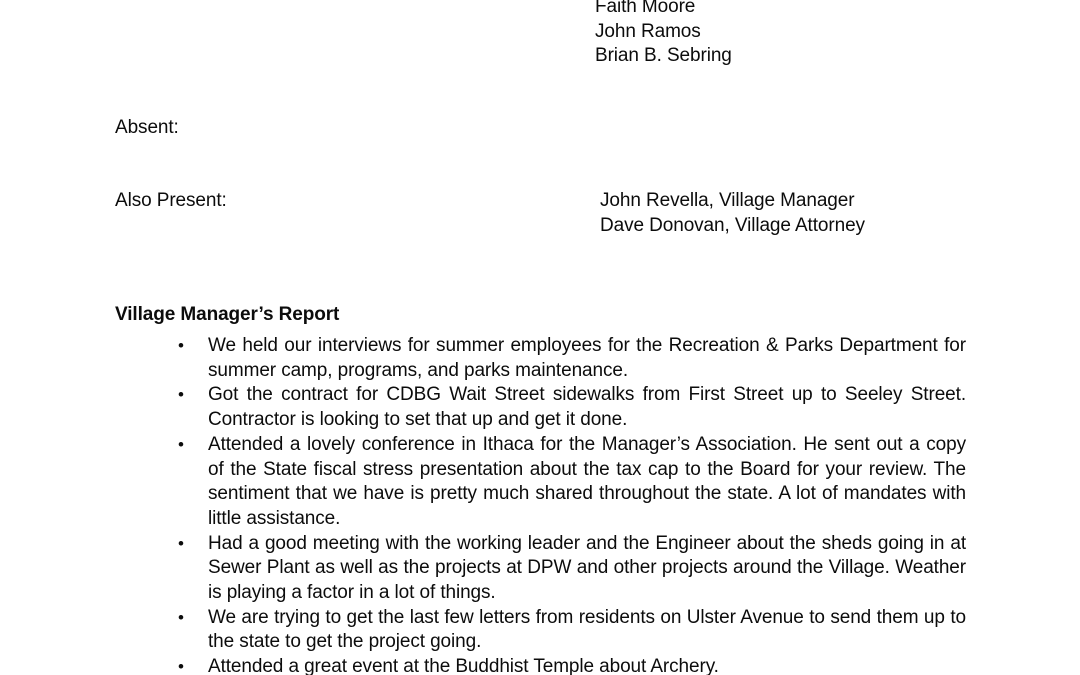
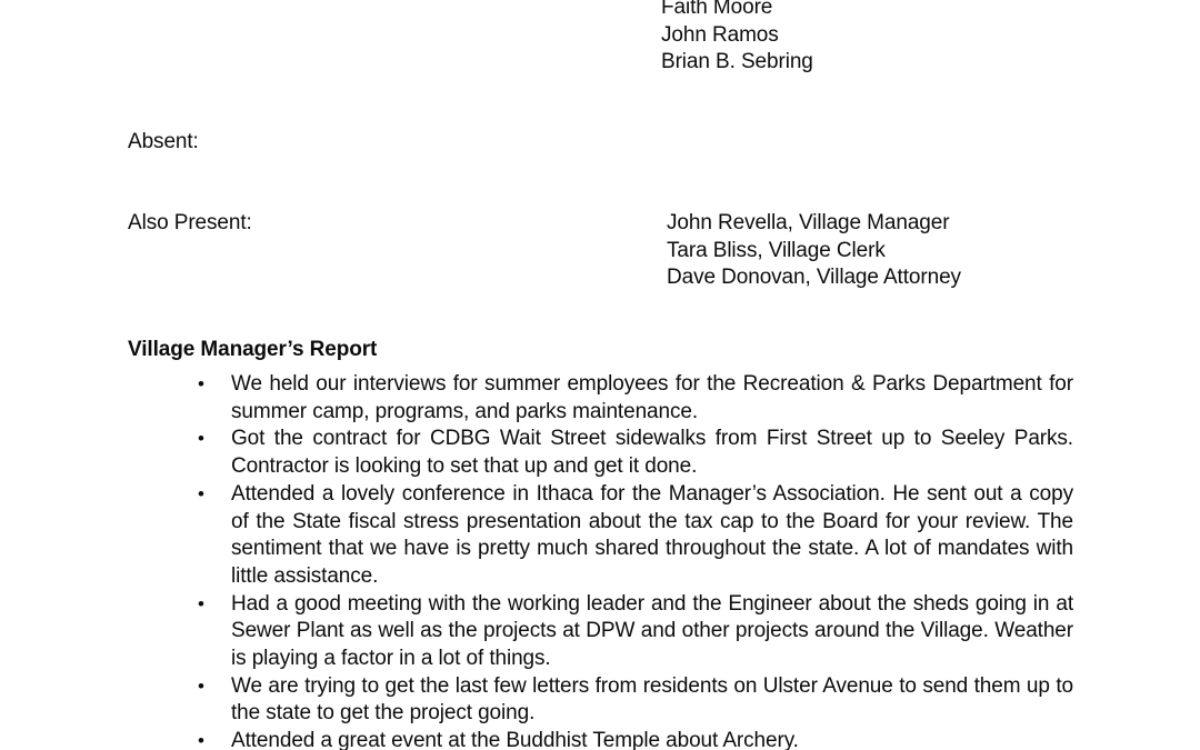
  Faith Moore
  John Ramos
  Brian B. Sebring
  Absent:
  Also Present:
  John Revella, Village Manager
+ Tara Bliss, Village Clerk
  Dave Donovan, Village Attorney
  Village Manager’s Report
  •
  We held our interviews for summer employees for the Recreation & Parks Department for summer camp, programs, and parks maintenance.
  •
- Got the contract for CDBG Wait Street sidewalks from First Street up to Seeley Street. Contractor is looking to set that up and get it done.
+ Got the contract for CDBG Wait Street sidewalks from First Street up to Seeley Parks. Contractor is looking to set that up and get it done.
  •
  Attended a lovely conference in Ithaca for the Manager’s Association. He sent out a copy of the State fiscal stress presentation about the tax cap to the Board for your review. The sentiment that we have is pretty much shared throughout the state. A lot of mandates with little assistance.
  •
  Had a good meeting with the working leader and the Engineer about the sheds going in at Sewer Plant as well as the projects at DPW and other projects around the Village. Weather is playing a factor in a lot of things.
  •
  We are trying to get the last few letters from residents on Ulster Avenue to send them up to the state to get the project going.
  •
  Attended a great event at the Buddhist Temple about Archery.
